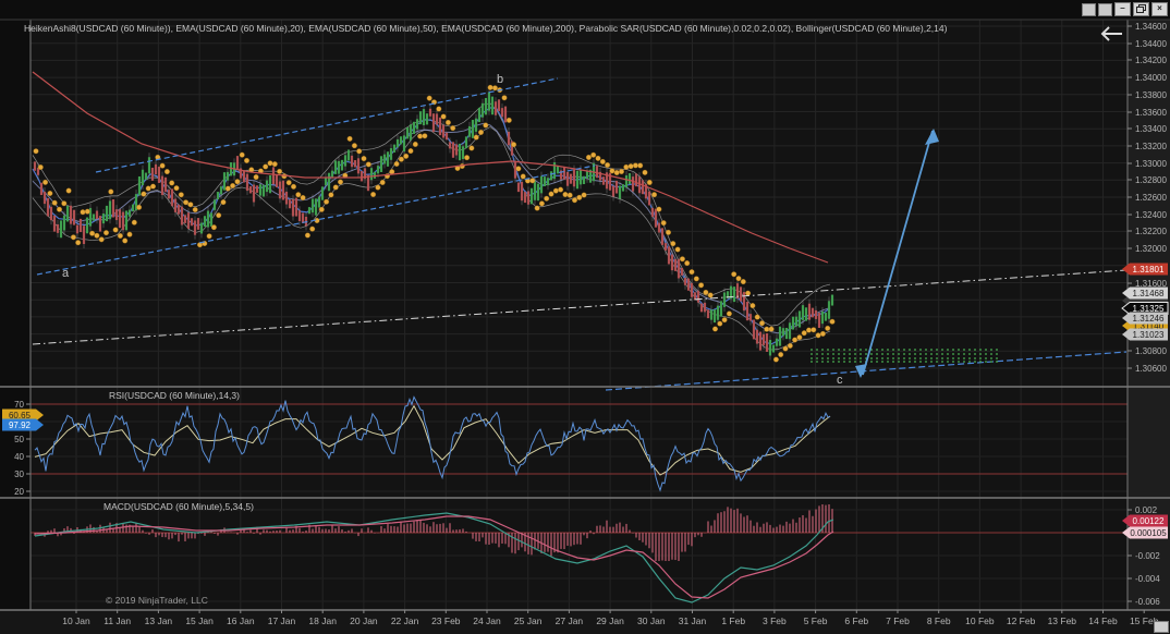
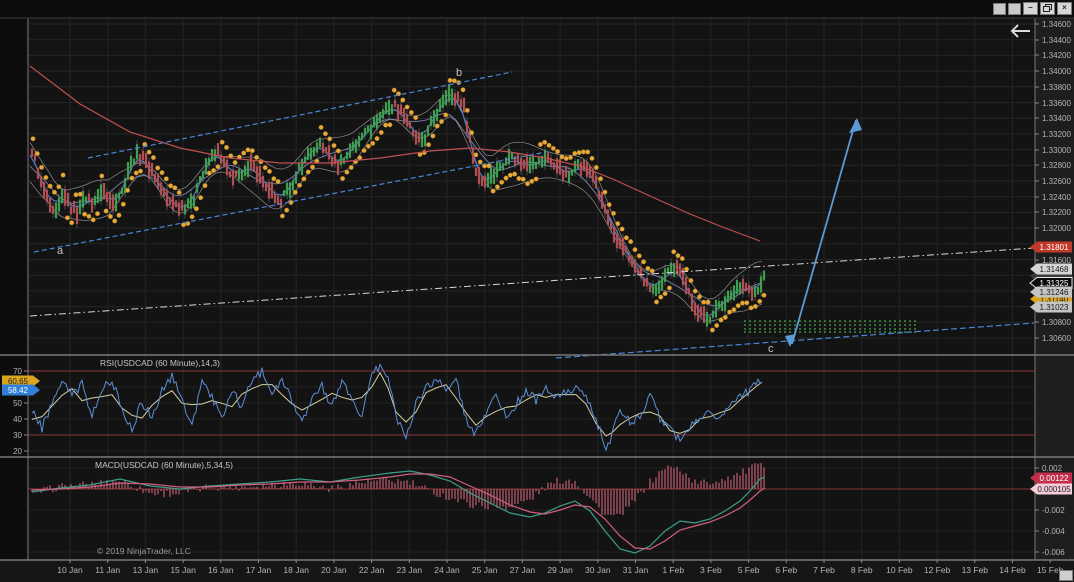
  –
  ×
  b
  a
  c
  1.34600
  1.34400
  1.34200
  1.34000
  1.33800
  1.33600
  1.33400
  1.33200
  1.33000
  1.32800
  1.32600
  1.32400
  1.32200
  1.32000
  1.31600
  1.30800
  1.30600
  0.002
  -0.002
  -0.004
  -0.006
  70
  50
  40
  30
  20
  10 Jan
  11 Jan
  13 Jan
  15 Jan
  16 Jan
  17 Jan
  18 Jan
  20 Jan
  22 Jan
- 23 Feb
+ 23 Jan
  24 Jan
  25 Jan
  27 Jan
  29 Jan
  30 Jan
  31 Jan
  1 Feb
  3 Feb
  5 Feb
  6 Feb
  7 Feb
  8 Feb
  10 Feb
  12 Feb
  13 Feb
  14 Feb
  15 Fe
  1.31140
  1.31801
  1.31468
  1.31325
  1.31246
  1.31023
  0.00122
  0.000105
  60.65
- 97.92
+ 58.42
- HeikenAshi8(USDCAD (60 Minute)), EMA(USDCAD (60 Minute),20), EMA(USDCAD (60 Minute),50), EMA(USDCAD (60 Minute),200), Parabolic SAR(USDCAD (60 Minute),0.02,0.2,0.02), Bollinger(USDCAD (60 Minute),2,14)
  RSI(USDCAD (60 Minute),14,3)
  MACD(USDCAD (60 Minute),5,34,5)
  © 2019 NinjaTrader, LLC
